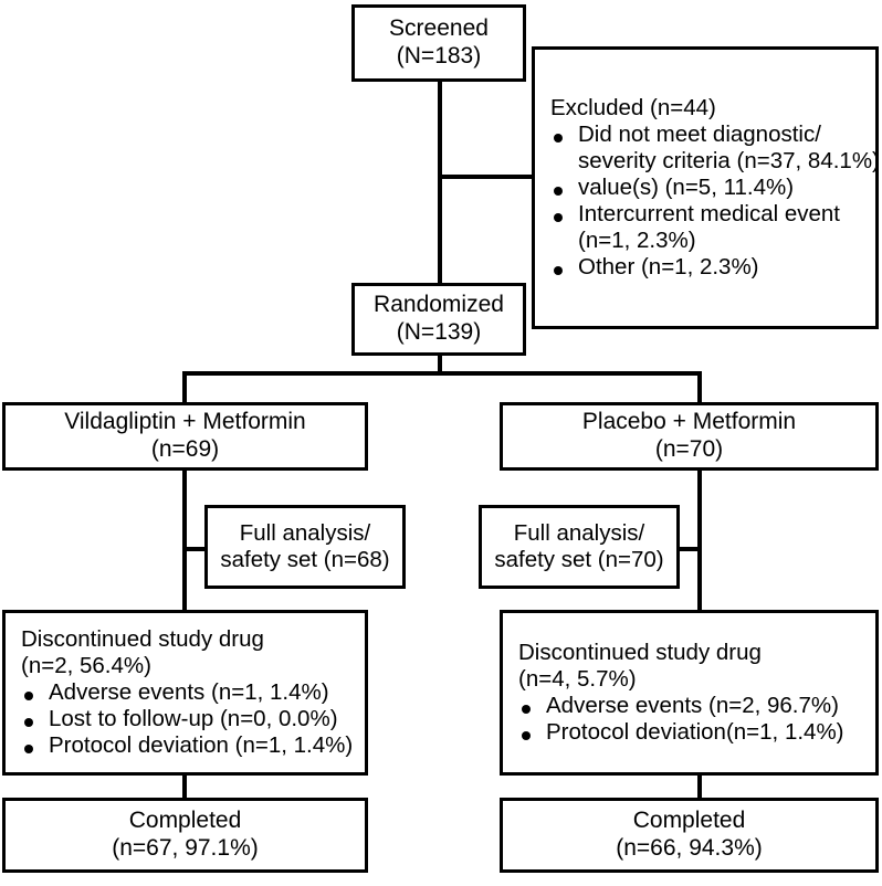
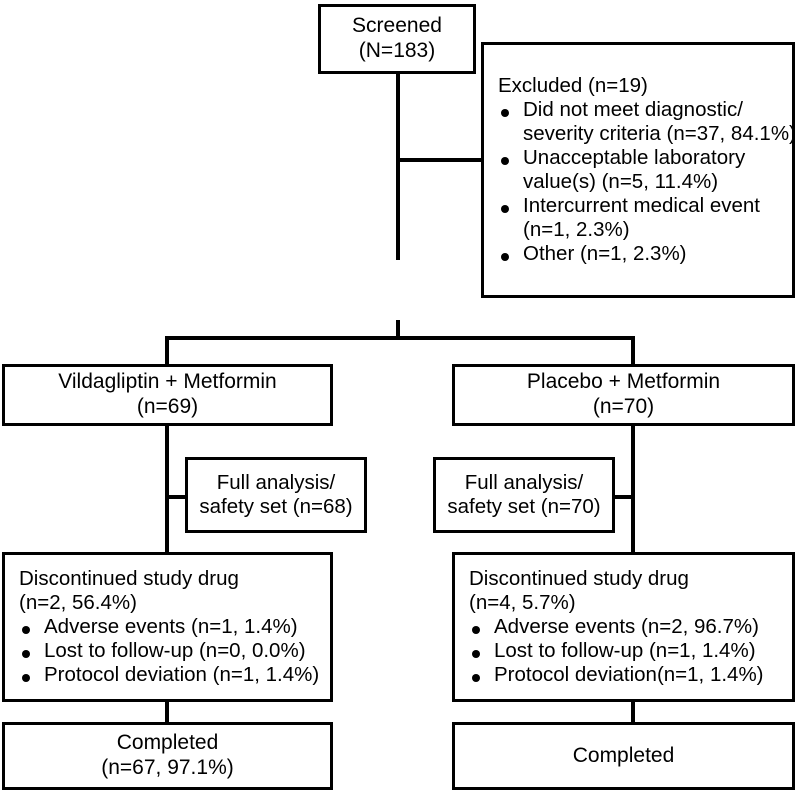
  Screened
  (N=183)
- Excluded (n=44)
+ Excluded (n=19)
  Did not meet diagnostic/
  severity criteria (n=37, 84.1%)
+ Unacceptable laboratory
  value(s) (n=5, 11.4%)
  Intercurrent medical event
  (n=1, 2.3%)
  Other (n=1, 2.3%)
- Randomized
- (N=139)
  Vildagliptin + Metformin
  (n=69)
  Placebo + Metformin
  (n=70)
  Full analysis/
  safety set (n=68)
  Full analysis/
  safety set (n=70)
  Discontinued study drug
  (n=2, 56.4%)
  Adverse events (n=1, 1.4%)
  Lost to follow-up (n=0, 0.0%)
  Protocol deviation (n=1, 1.4%)
  Discontinued study drug
  (n=4, 5.7%)
  Adverse events (n=2, 96.7%)
+ Lost to follow-up (n=1, 1.4%)
  Protocol deviation(n=1, 1.4%)
  Completed
  (n=67, 97.1%)
  Completed
- (n=66, 94.3%)
